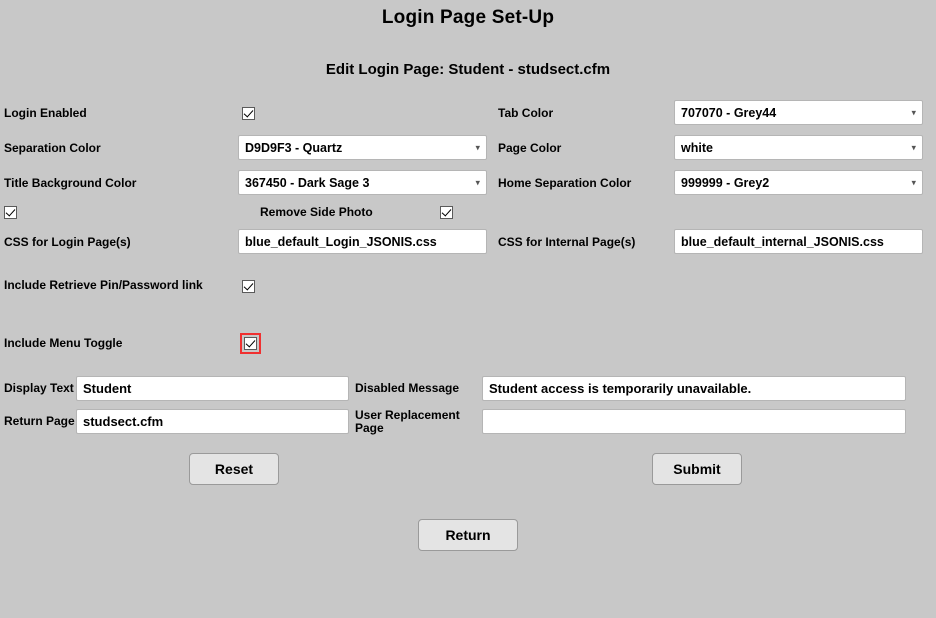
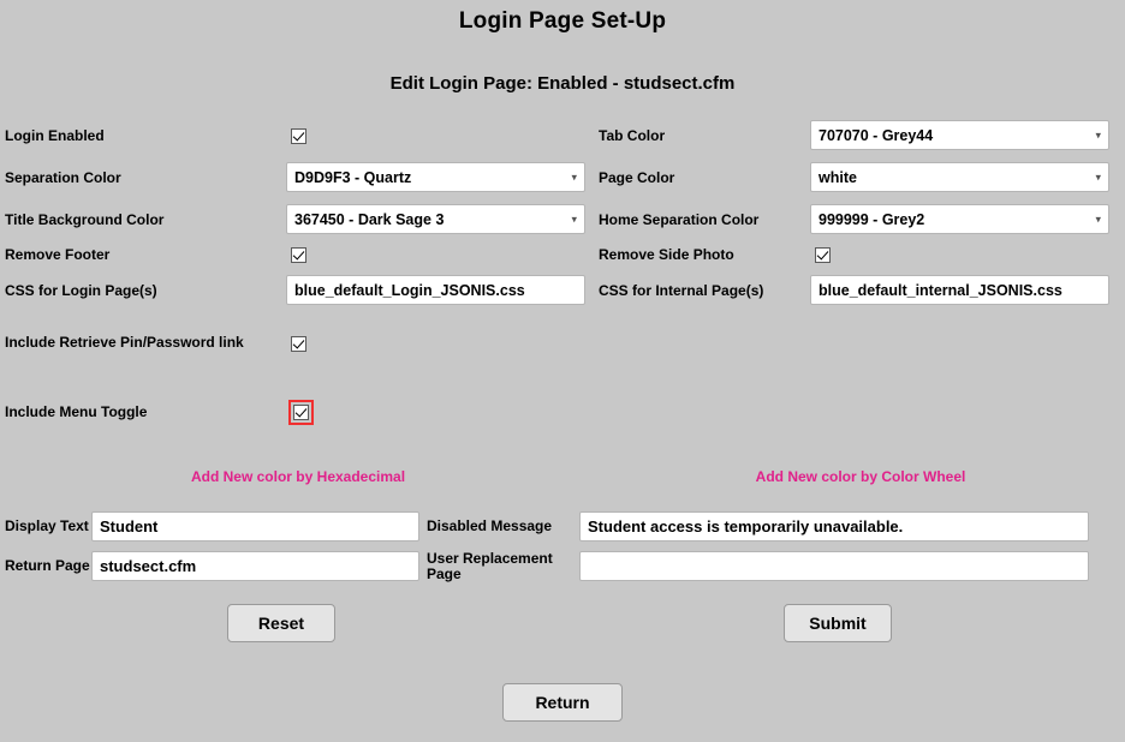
  Login Page Set-Up
- Edit Login Page: Student - studsect.cfm
+ Edit Login Page: Enabled - studsect.cfm
  Login Enabled
  Tab Color
  707070 - Grey44
  ▾
  Separation Color
  D9D9F3 - Quartz
  ▾
  Page Color
  white
  ▾
  Title Background Color
  367450 - Dark Sage 3
  ▾
  Home Separation Color
  999999 - Grey2
  ▾
+ Remove Footer
  Remove Side Photo
  CSS for Login Page(s)
  blue_default_Login_JSONIS.css
  CSS for Internal Page(s)
  blue_default_internal_JSONIS.css
  Include Retrieve Pin/Password link
  Include Menu Toggle
+ Add New color by Hexadecimal
+ Add New color by Color Wheel
  Display Text
  Student
  Disabled Message
  Student access is temporarily unavailable.
  Return Page
  studsect.cfm
  User Replacement Page
  Reset
  Submit
  Return
